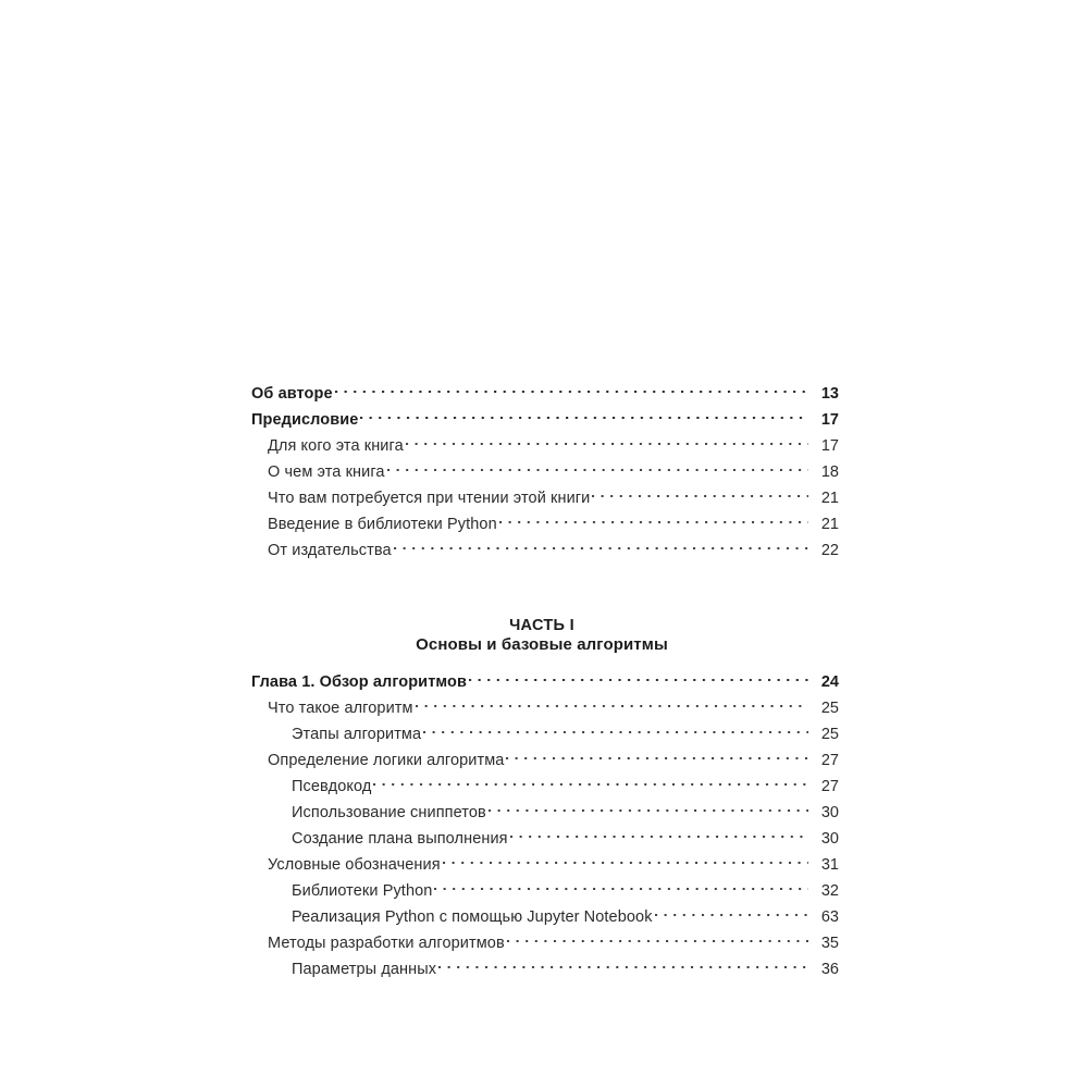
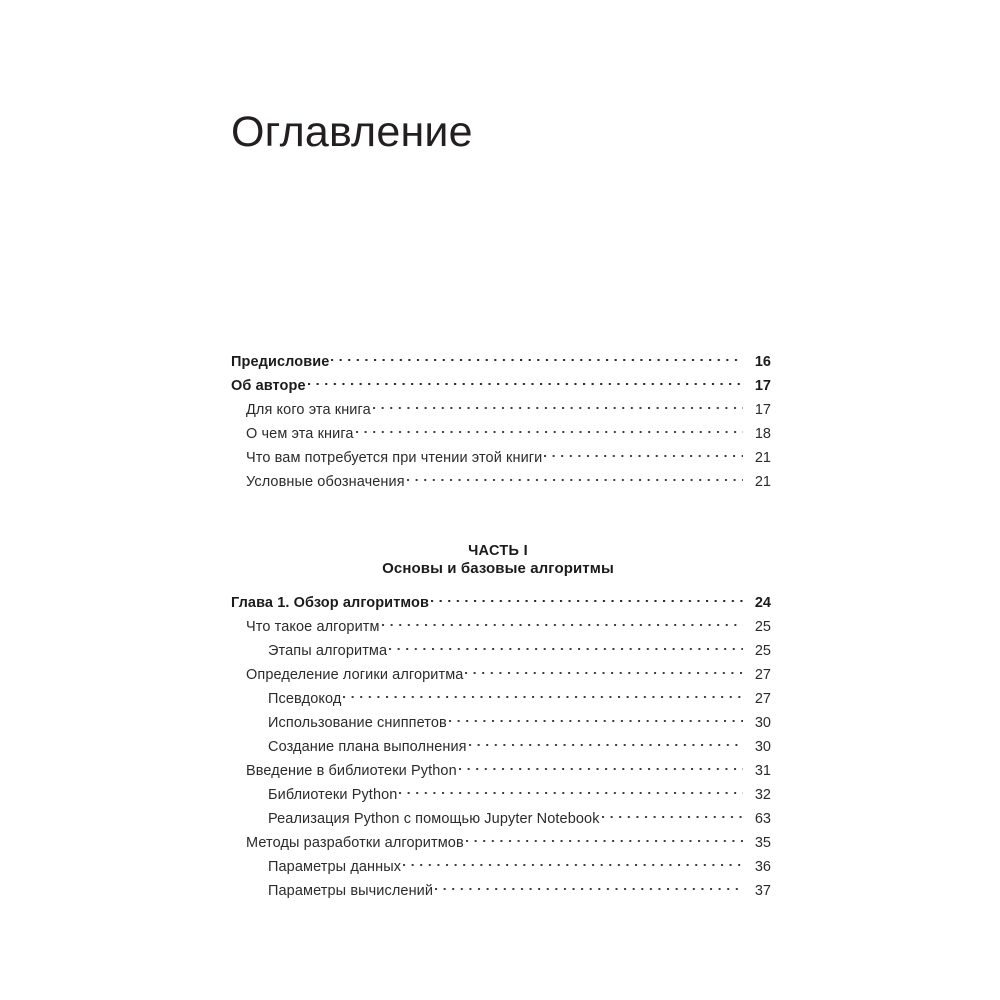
+ Оглавление
- Об авторе
+ Предисловие
- 13
+ 16
- Предисловие
+ Об авторе
  17
  Для кого эта книга
  17
  О чем эта книга
  18
  Что вам потребуется при чтении этой книги
  21
- Введение в библиотеки Python
+ Условные обозначения
  21
- От издательства
- 22
  ЧАСТЬ I
  Основы и базовые алгоритмы
  Глава 1. Обзор алгоритмов
  24
  Что такое алгоритм
  25
  Этапы алгоритма
  25
  Определение логики алгоритма
  27
  Псевдокод
  27
  Использование сниппетов
  30
  Создание плана выполнения
  30
- Условные обозначения
+ Введение в библиотеки Python
  31
  Библиотеки Python
  32
  Реализация Python с помощью Jupyter Notebook
  63
  Методы разработки алгоритмов
  35
  Параметры данных
  36
+ Параметры вычислений
+ 37
